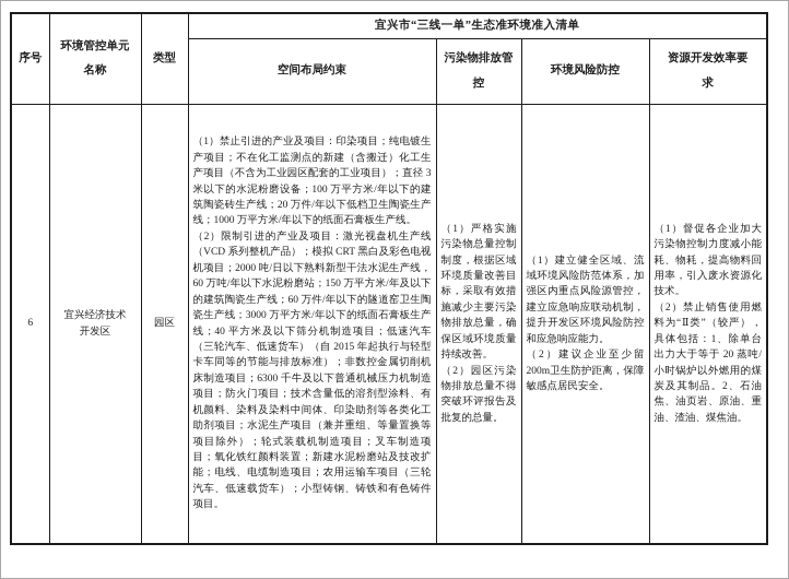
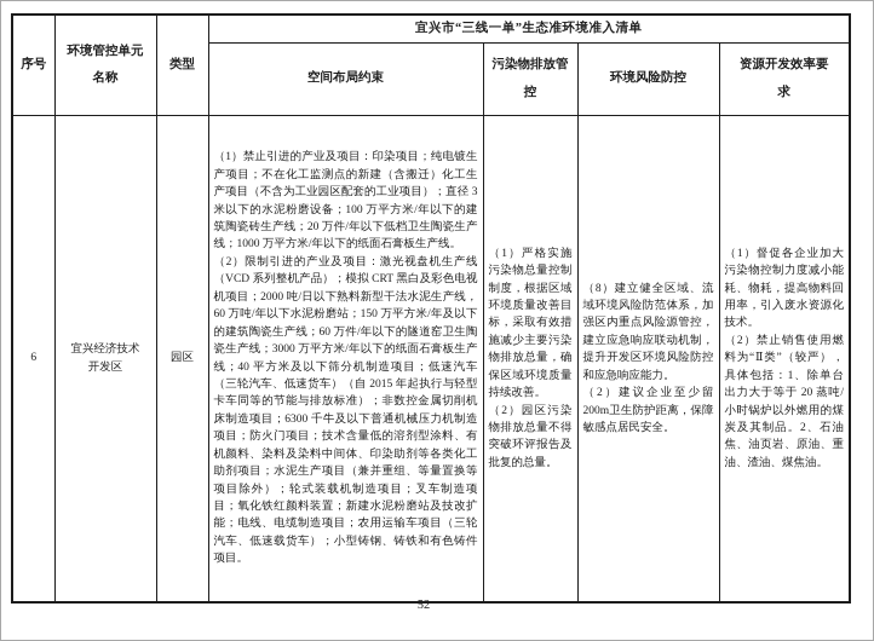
  序号	环境管控单元 名称	类型	宜兴市“三线一单”生态准环境准入清单
  空间布局约束	污染物排放管控	环境风险防控	资源开发效率要 求
- 6	宜兴经济技术 开发区	园区	（1）禁止引进的产业及项目：印染项目；纯电镀生产项目；不在化工监测点的新建（含搬迁）化工生产项目（不含为工业园区配套的工业项目）；直径 3 米以下的水泥粉磨设备；100 万平方米/年以下的建筑陶瓷砖生产线；20 万件/年以下低档卫生陶瓷生产线；1000 万平方米/年以下的纸面石膏板生产线。 （2）限制引进的产业及项目：激光视盘机生产线（VCD 系列整机产品）；模拟 CRT 黑白及彩色电视机项目；2000 吨/日以下熟料新型干法水泥生产线，60 万吨/年以下水泥粉磨站；150 万平方米/年及以下的建筑陶瓷生产线；60 万件/年以下的隧道窑卫生陶瓷生产线；3000 万平方米/年以下的纸面石膏板生产线；40 平方米及以下筛分机制造项目；低速汽车（三轮汽车、低速货车）（自 2015 年起执行与轻型卡车同等的节能与排放标准）；非数控金属切削机床制造项目；6300 千牛及以下普通机械压力机制造项目；防火门项目；技术含量低的溶剂型涂料、有机颜料、染料及染料中间体、印染助剂等各类化工助剂项目；水泥生产项目（兼并重组、等量置换等项目除外）；轮式装载机制造项目；叉车制造项目；氧化铁红颜料装置；新建水泥粉磨站及技改扩能；电线、电缆制造项目；农用运输车项目（三轮汽车、低速载货车）；小型铸钢、铸铁和有色铸件项目。	（1）严格实施污染物总量控制制度，根据区域环境质量改善目标，采取有效措施减少主要污染物排放总量，确保区域环境质量持续改善。 （2）园区污染物排放总量不得突破环评报告及批复的总量。	（1）建立健全区域、流域环境风险防范体系，加强区内重点风险源管控，建立应急响应联动机制，提升开发区环境风险防控和应急响应能力。 （2）建议企业至少留200m卫生防护距离，保障敏感点居民安全。	（1）督促各企业加大污染物控制力度减小能耗、物耗，提高物料回用率，引入废水资源化技术。 （2）禁止销售使用燃料为“Ⅱ类”（较严），具体包括：1、除单台出力大于等于 20 蒸吨/小时锅炉以外燃用的煤炭及其制品。2、石油焦、油页岩、原油、重油、渣油、煤焦油。
+ 6	宜兴经济技术 开发区	园区	（1）禁止引进的产业及项目：印染项目；纯电镀生产项目；不在化工监测点的新建（含搬迁）化工生产项目（不含为工业园区配套的工业项目）；直径 3 米以下的水泥粉磨设备；100 万平方米/年以下的建筑陶瓷砖生产线；20 万件/年以下低档卫生陶瓷生产线；1000 万平方米/年以下的纸面石膏板生产线。 （2）限制引进的产业及项目：激光视盘机生产线（VCD 系列整机产品）；模拟 CRT 黑白及彩色电视机项目；2000 吨/日以下熟料新型干法水泥生产线，60 万吨/年以下水泥粉磨站；150 万平方米/年及以下的建筑陶瓷生产线；60 万件/年以下的隧道窑卫生陶瓷生产线；3000 万平方米/年以下的纸面石膏板生产线；40 平方米及以下筛分机制造项目；低速汽车（三轮汽车、低速货车）（自 2015 年起执行与轻型卡车同等的节能与排放标准）；非数控金属切削机床制造项目；6300 千牛及以下普通机械压力机制造项目；防火门项目；技术含量低的溶剂型涂料、有机颜料、染料及染料中间体、印染助剂等各类化工助剂项目；水泥生产项目（兼并重组、等量置换等项目除外）；轮式装载机制造项目；叉车制造项目；氧化铁红颜料装置；新建水泥粉磨站及技改扩能；电线、电缆制造项目；农用运输车项目（三轮汽车、低速载货车）；小型铸钢、铸铁和有色铸件项目。	（1）严格实施污染物总量控制制度，根据区域环境质量改善目标，采取有效措施减少主要污染物排放总量，确保区域环境质量持续改善。 （2）园区污染物排放总量不得突破环评报告及批复的总量。	（8）建立健全区域、流域环境风险防范体系，加强区内重点风险源管控，建立应急响应联动机制，提升开发区环境风险防控和应急响应能力。 （2）建议企业至少留200m卫生防护距离，保障敏感点居民安全。	（1）督促各企业加大污染物控制力度减小能耗、物耗，提高物料回用率，引入废水资源化技术。 （2）禁止销售使用燃料为“Ⅱ类”（较严），具体包括：1、除单台出力大于等于 20 蒸吨/小时锅炉以外燃用的煤炭及其制品。2、石油焦、油页岩、原油、重油、渣油、煤焦油。
+ 52
